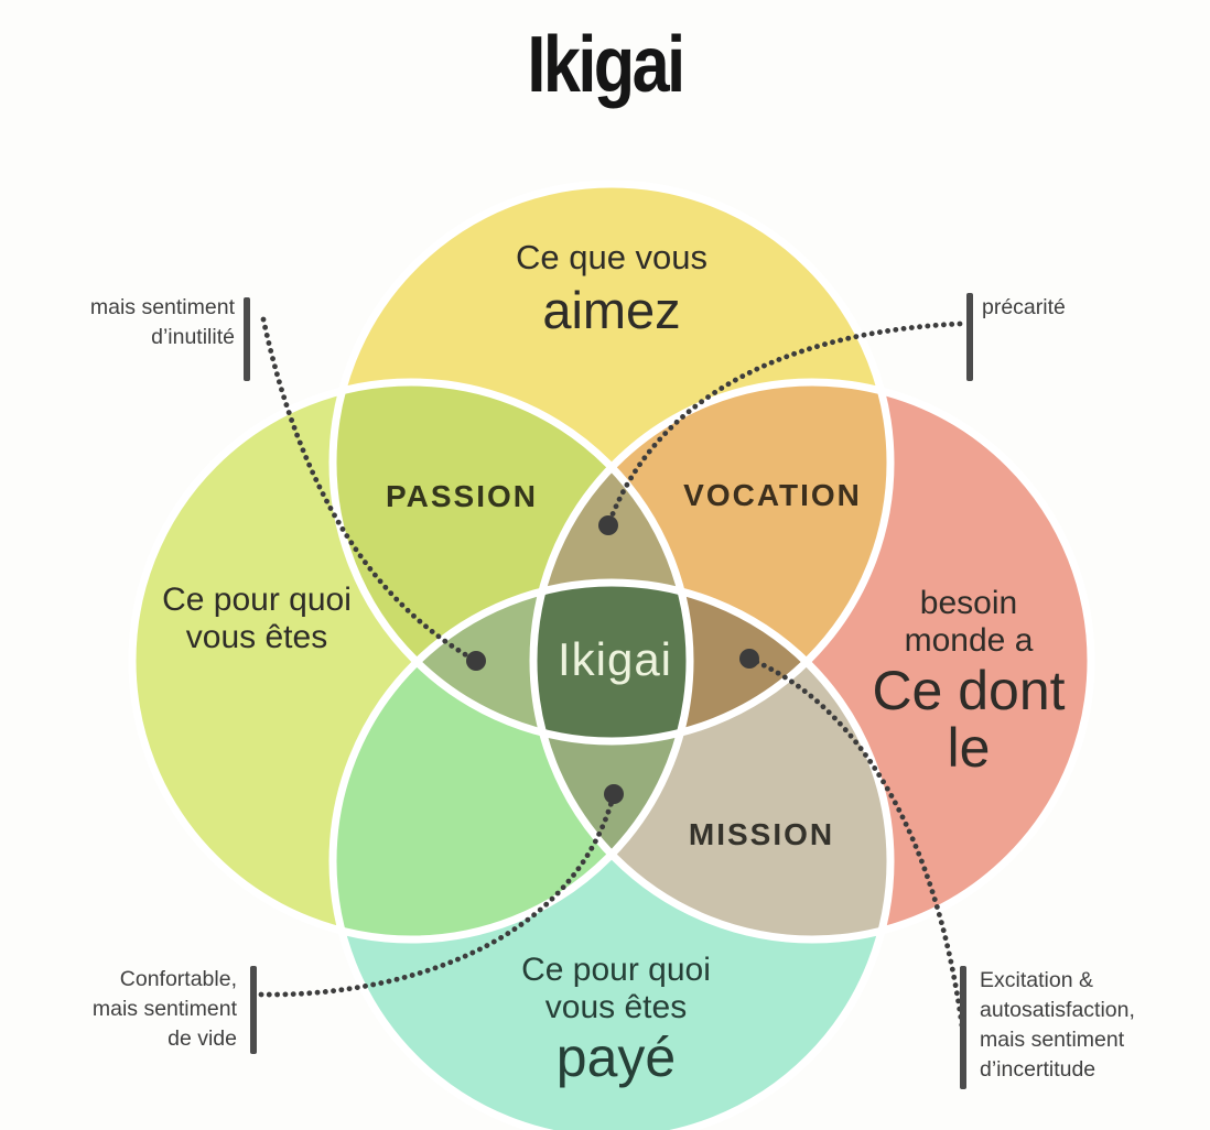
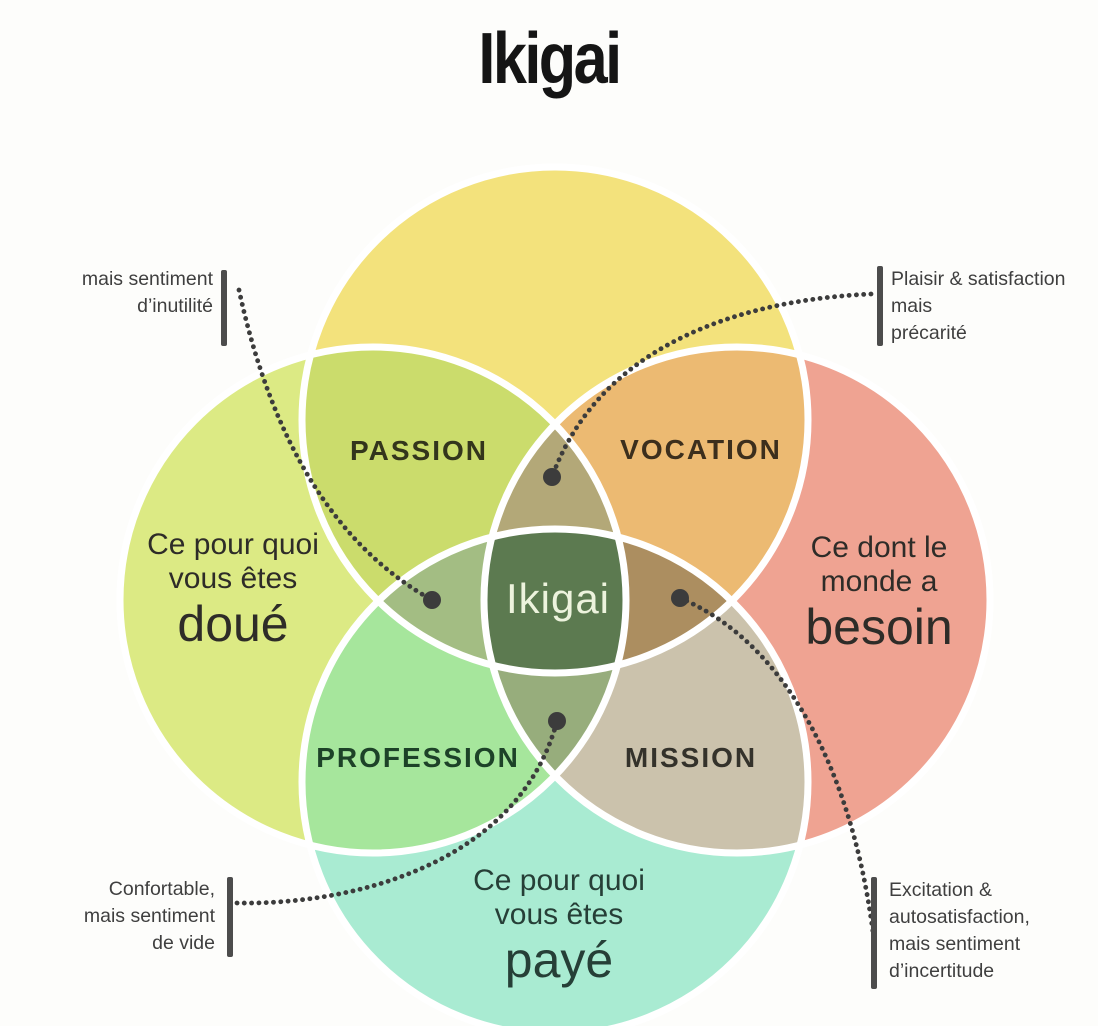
  Ikigai
- Ce que vous
- aimez
  Ce pour quoi
  vous êtes
+ doué
- besoin
+ Ce dont le
  monde a
- Ce dont le
+ besoin
  Ce pour quoi
  vous êtes
  payé
  PASSION
  VOCATION
+ PROFESSION
  MISSION
  Ikigai
  mais sentiment
  d’inutilité
+ Plaisir & satisfaction
+ mais
  précarité
  Confortable,
  mais sentiment
  de vide
  Excitation &
  autosatisfaction,
  mais sentiment
  d’incertitude
